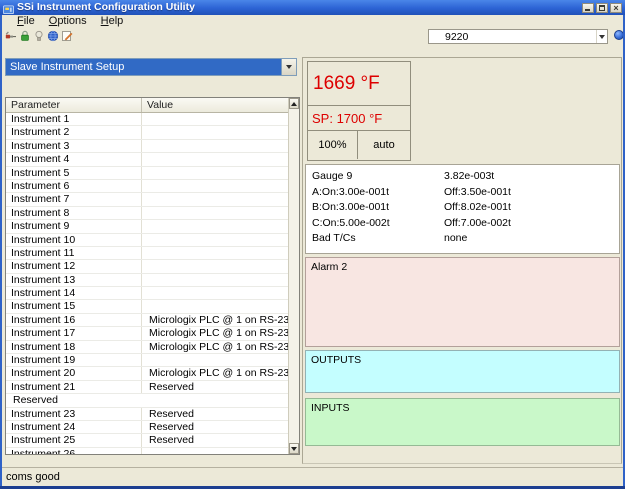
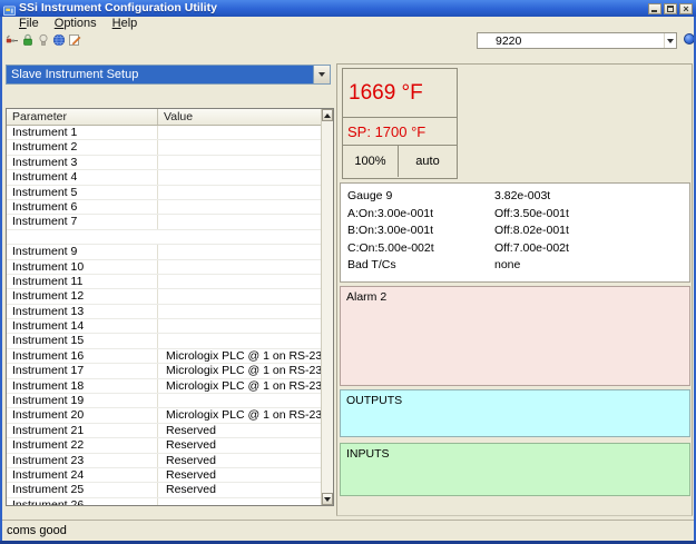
  SSi Instrument Configuration Utility
  ×
  File
  Options
  Help
  9220
  Slave Instrument Setup
  Parameter
  Value
  Instrument 1
  Instrument 2
  Instrument 3
  Instrument 4
  Instrument 5
  Instrument 6
  Instrument 7
- Instrument 8
  Instrument 9
  Instrument 10
  Instrument 11
  Instrument 12
  Instrument 13
  Instrument 14
  Instrument 15
  Instrument 16
  Micrologix PLC @ 1 on RS-23
  Instrument 17
  Micrologix PLC @ 1 on RS-23
  Instrument 18
  Micrologix PLC @ 1 on RS-23
  Instrument 19
  Instrument 20
  Micrologix PLC @ 1 on RS-23
  Instrument 21
  Reserved
+ Instrument 22
  Reserved
  Instrument 23
  Reserved
  Instrument 24
  Reserved
  Instrument 25
  Reserved
  Instrument 26
  1669 °F
  SP: 1700 °F
  100%
  auto
  Gauge 9 3.82e-003t
  A:On:3.00e-001t Off:3.50e-001t
  B:On:3.00e-001t Off:8.02e-001t
  C:On:5.00e-002t Off:7.00e-002t
  Bad T/Cs none
  Alarm 2
  OUTPUTS
  INPUTS
  coms good
